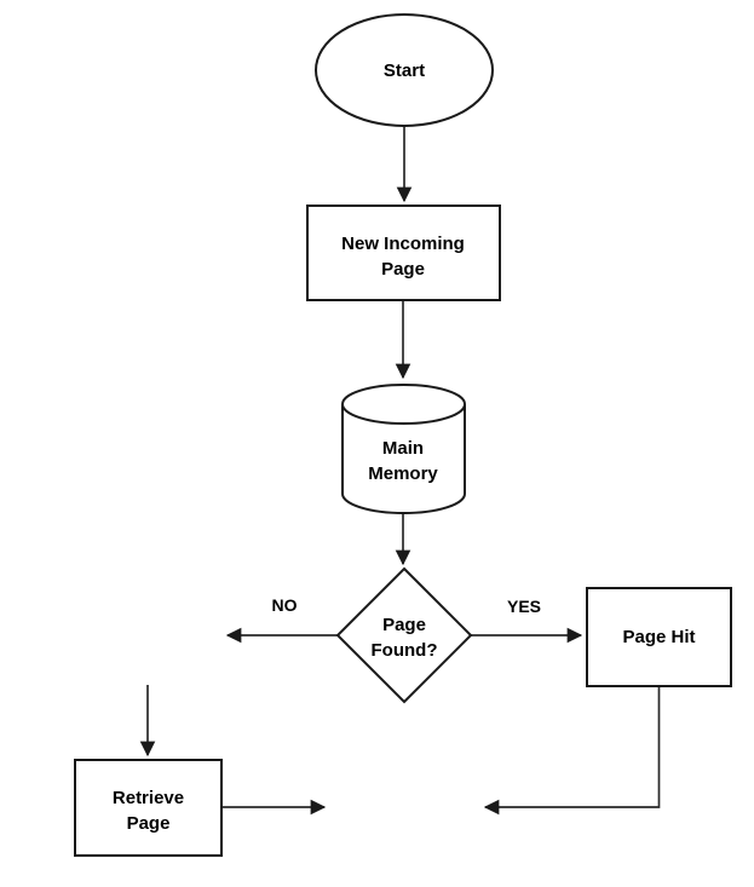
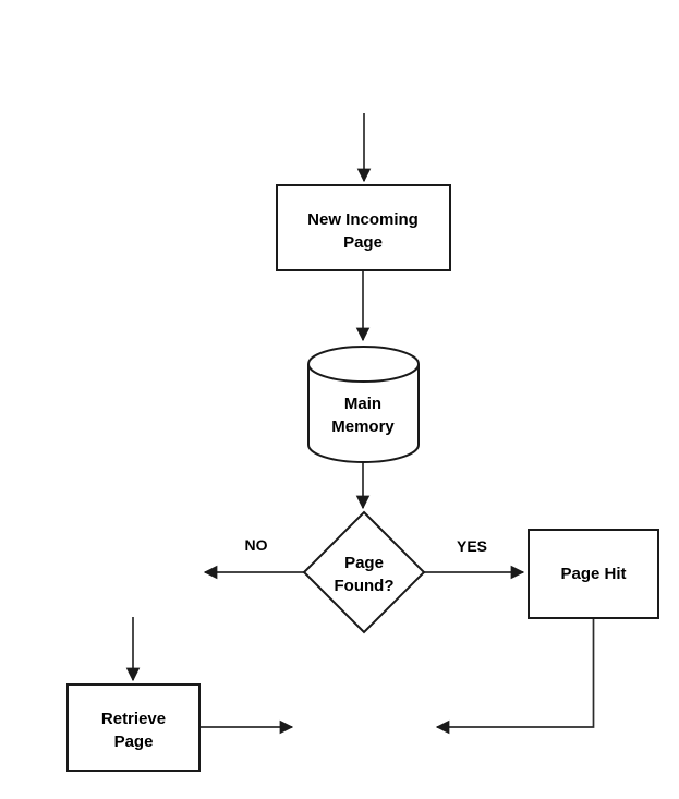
  NO
  YES
- Start
  New Incoming
  Page
  Main
  Memory
  Page
  Found?
  Page Hit
  Retrieve
  Page
